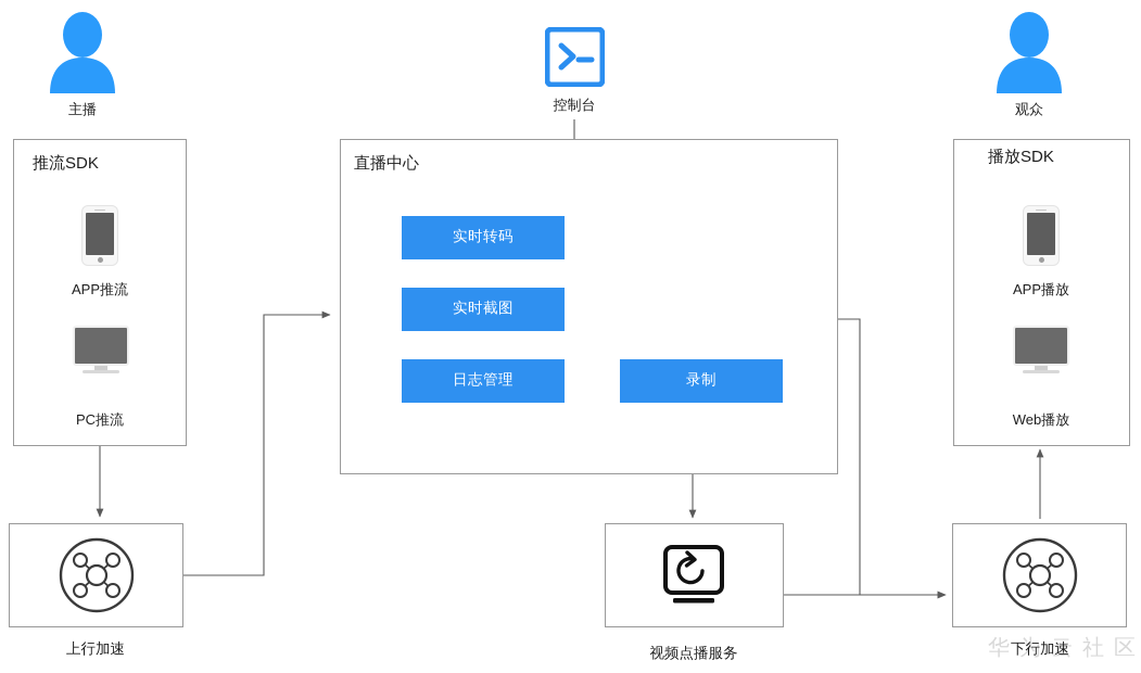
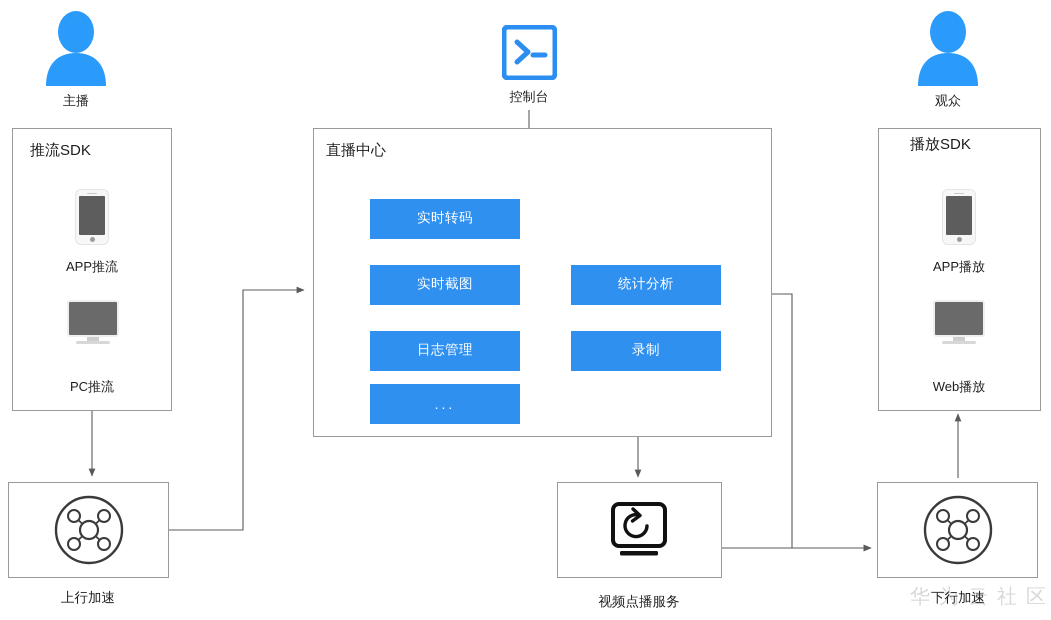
  主播
  推流SDK
  APP推流
  PC推流
  上行加速
  控制台
  直播中心
  实时转码
  实时截图
  日志管理
+ ...
+ 统计分析
  录制
  视频点播服务
  观众
  播放SDK
  APP播放
  Web播放
  华为云社区
  下行加速
